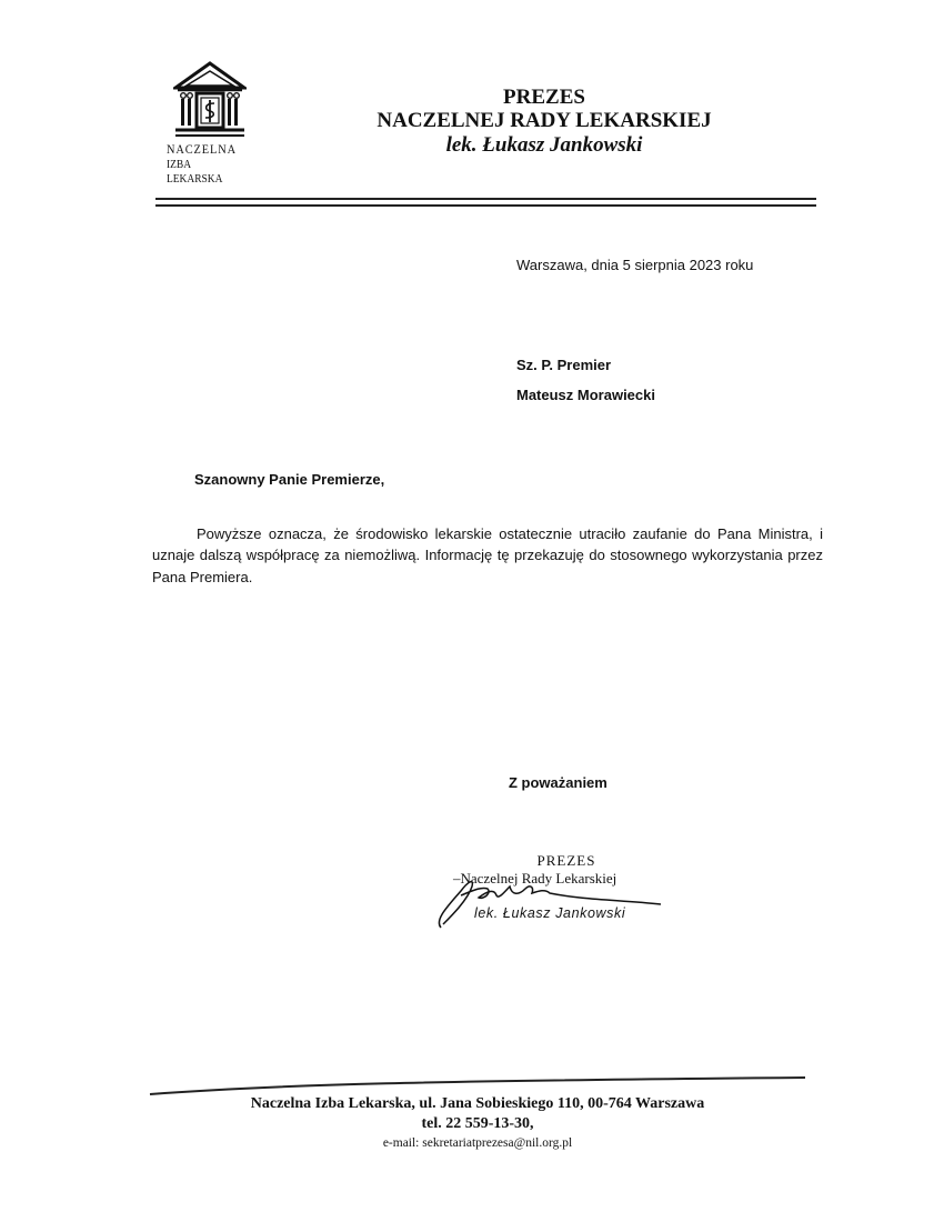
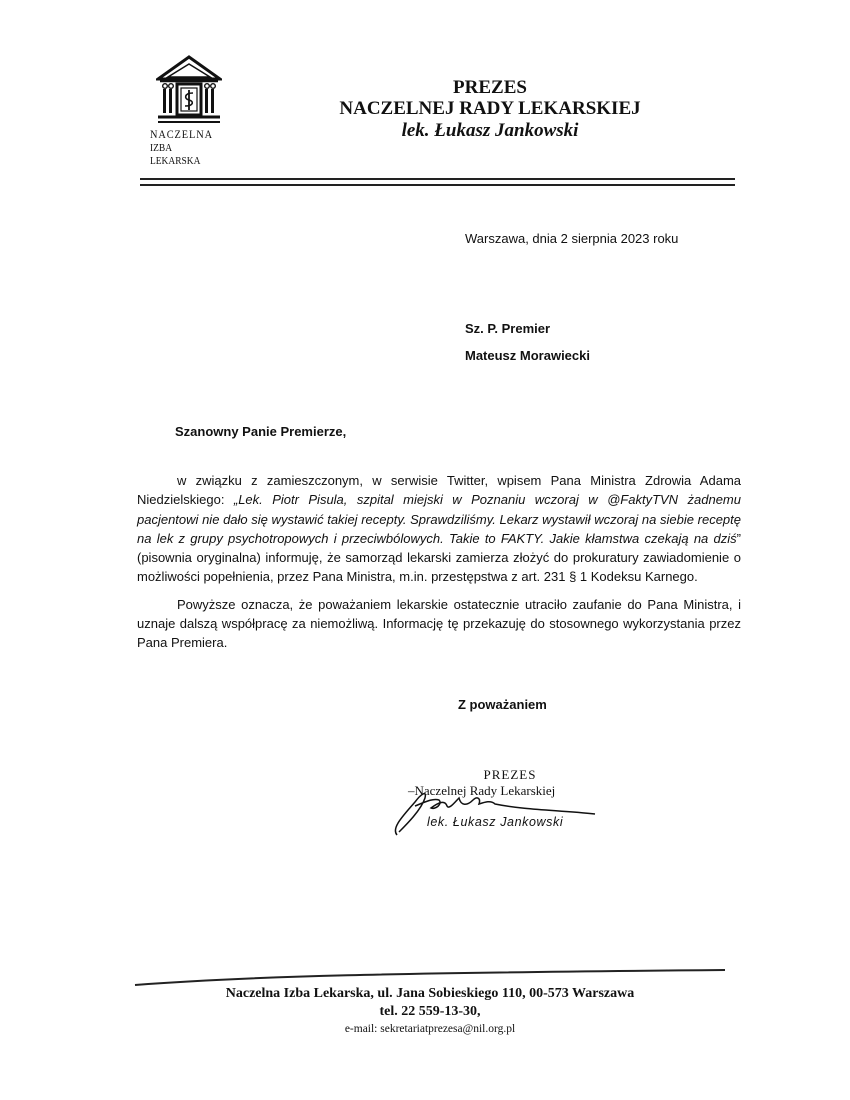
  NACZELNA
  IZBA LEKARSKA
  PREZES
  NACZELNEJ RADY LEKARSKIEJ
  lek. Łukasz Jankowski
- Warszawa, dnia 5 sierpnia 2023 roku
+ Warszawa, dnia 2 sierpnia 2023 roku
  Sz. P. Premier
  Mateusz Morawiecki
  Szanowny Panie Premierze,
+ w związku z zamieszczonym, w serwisie Twitter, wpisem Pana Ministra Zdrowia Adama Niedzielskiego: „Lek. Piotr Pisula, szpital miejski w Poznaniu wczoraj w @FaktyTVN żadnemu pacjentowi nie dało się wystawić takiej recepty. Sprawdziliśmy. Lekarz wystawił wczoraj na siebie receptę na lek z grupy psychotropowych i przeciwbólowych. Takie to FAKTY. Jakie kłamstwa czekają na dziś” (pisownia oryginalna) informuję, że samorząd lekarski zamierza złożyć do prokuratury zawiadomienie o możliwości popełnienia, przez Pana Ministra, m.in. przestępstwa z art. 231 § 1 Kodeksu Karnego.
- Powyższe oznacza, że środowisko lekarskie ostatecznie utraciło zaufanie do Pana Ministra, i uznaje dalszą współpracę za niemożliwą. Informację tę przekazuję do stosownego wykorzystania przez Pana Premiera.
+ Powyższe oznacza, że poważaniem lekarskie ostatecznie utraciło zaufanie do Pana Ministra, i uznaje dalszą współpracę za niemożliwą. Informację tę przekazuję do stosownego wykorzystania przez Pana Premiera.
  Z poważaniem
  PREZES
  –Naczelnej Rady Lekarskiej
  lek. Łukasz Jankowski
- Naczelna Izba Lekarska, ul. Jana Sobieskiego 110, 00-764 Warszawa
+ Naczelna Izba Lekarska, ul. Jana Sobieskiego 110, 00-573 Warszawa
  tel. 22 559-13-30,
  e-mail: sekretariatprezesa@nil.org.pl
